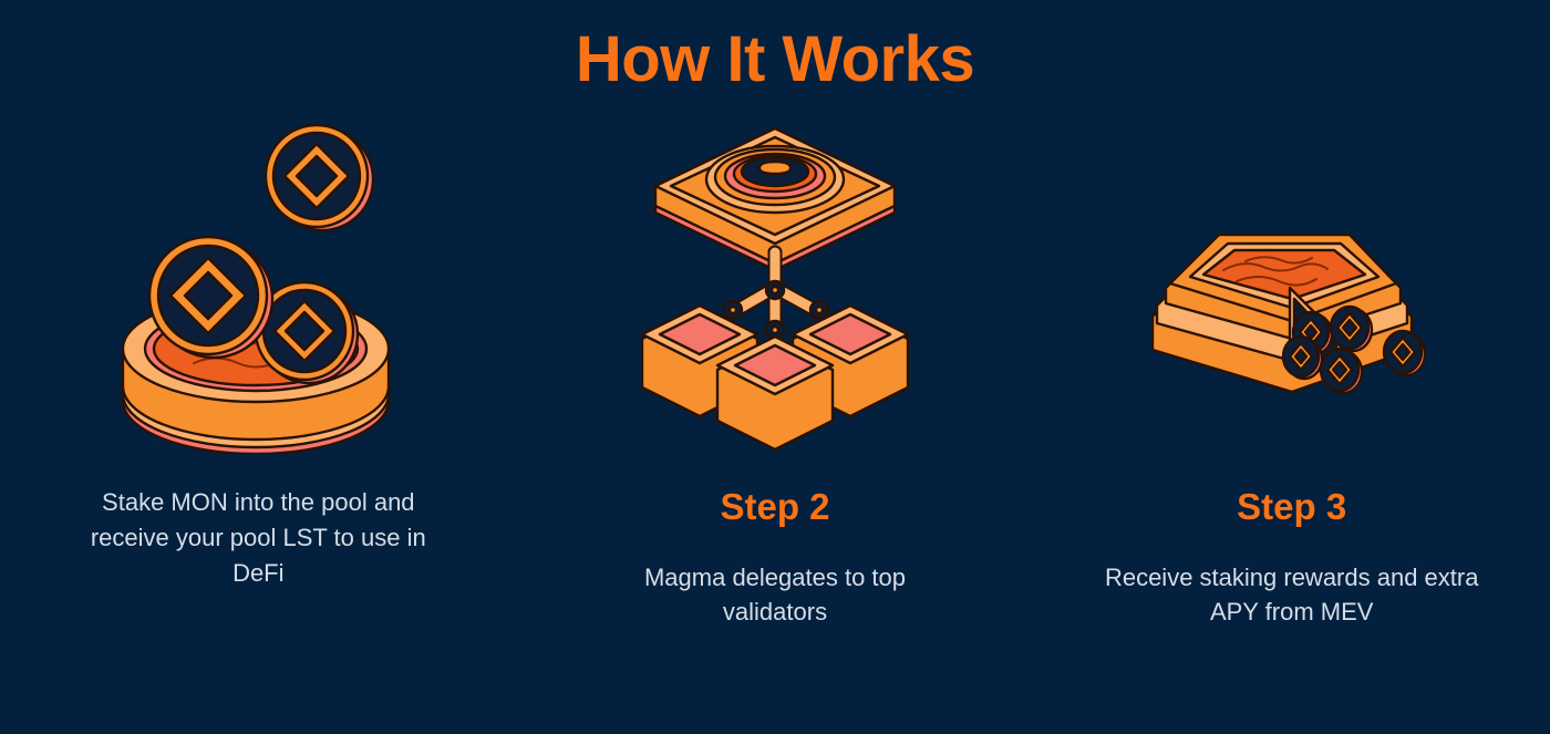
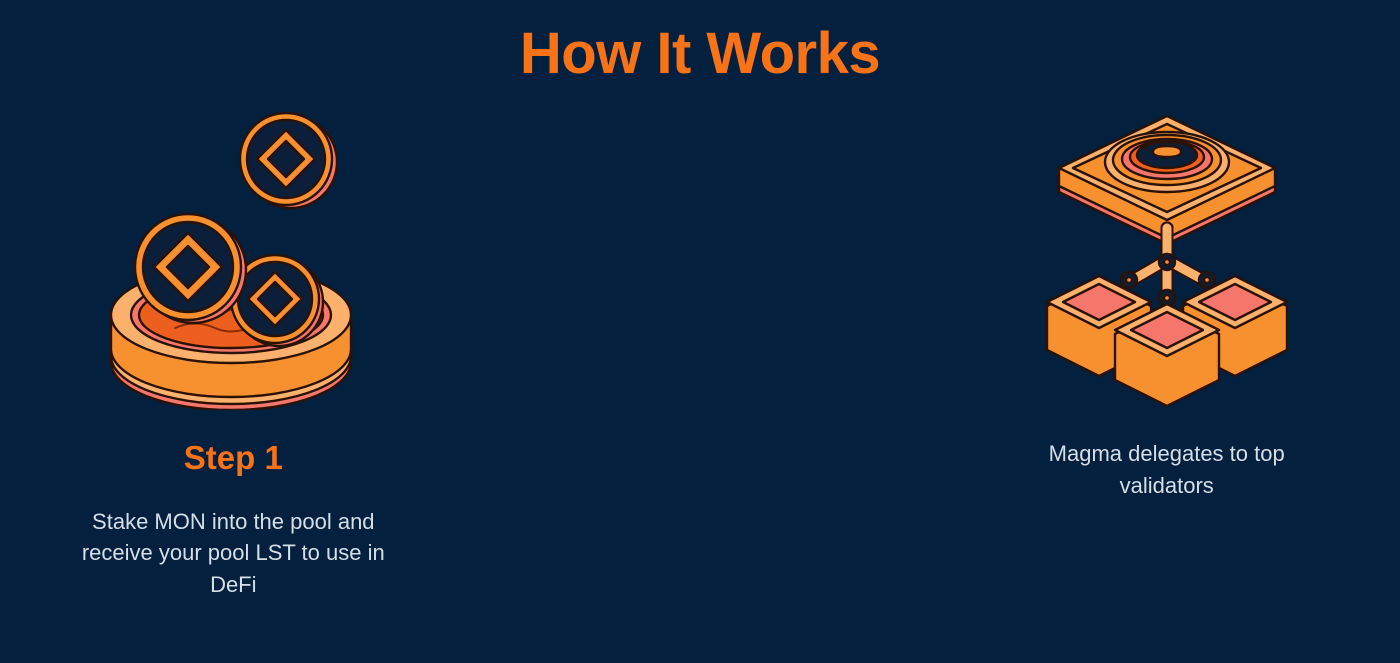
  How It Works
+ Step 1
  Stake MON into the pool and receive your pool LST to use in DeFi
- Step 2
  Magma delegates to top validators
- Step 3
- Receive staking rewards and extra APY from MEV
